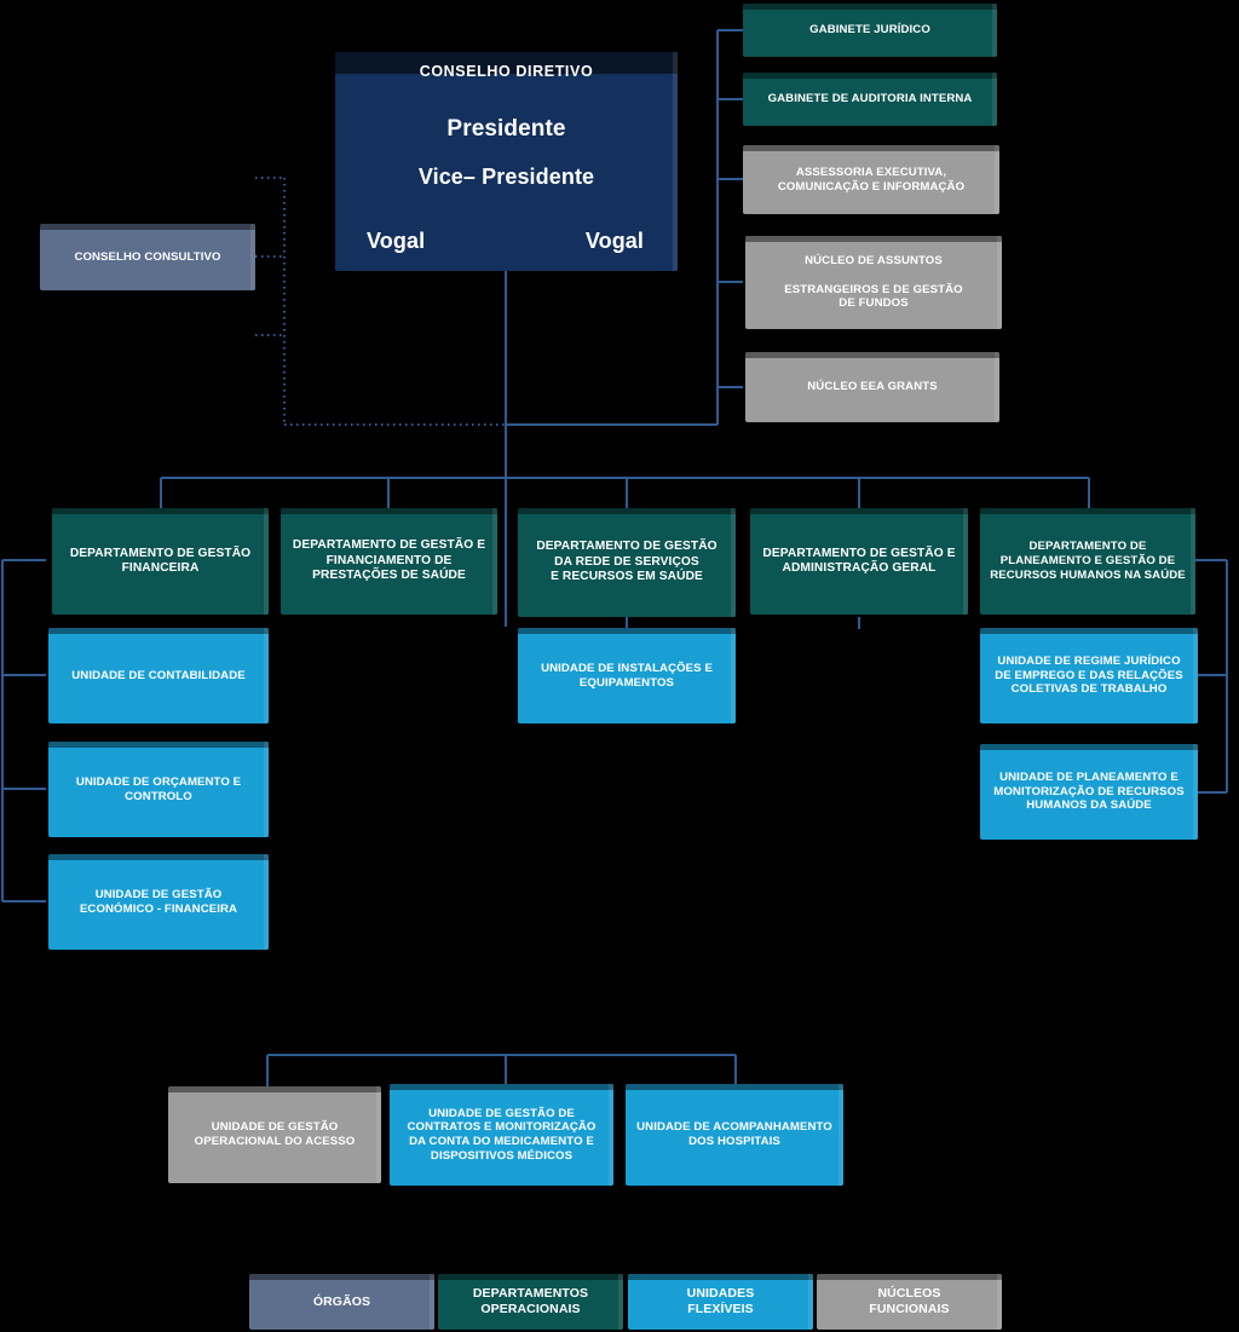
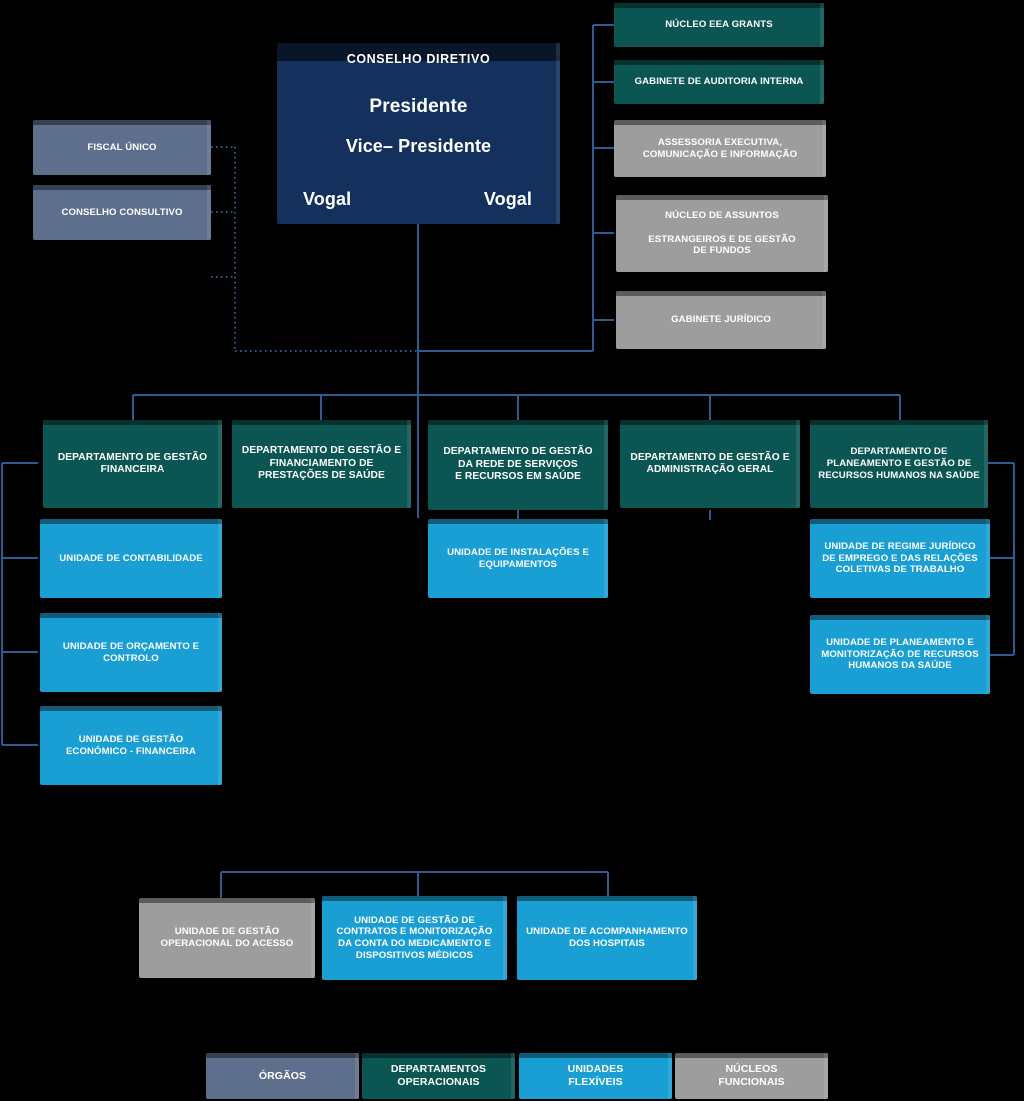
  CONSELHO DIRETIVO
  Presidente
  Vice– Presidente
  Vogal
  Vogal
+ FISCAL ÚNICO
  CONSELHO CONSULTIVO
- GABINETE JURÍDICO
+ NÚCLEO EEA GRANTS
  GABINETE DE AUDITORIA INTERNA
  ASSESSORIA EXECUTIVA,
  COMUNICAÇÃO E INFORMAÇÃO
  NÚCLEO DE ASSUNTOS
  ESTRANGEIROS E DE GESTÃO
  DE FUNDOS
- NÚCLEO EEA GRANTS
+ GABINETE JURÍDICO
  DEPARTAMENTO DE GESTÃO
  FINANCEIRA
  DEPARTAMENTO DE GESTÃO E
  FINANCIAMENTO DE
  PRESTAÇÕES DE SAÚDE
  DEPARTAMENTO DE GESTÃO
  DA REDE DE SERVIÇOS
  E RECURSOS EM SAÚDE
  DEPARTAMENTO DE GESTÃO E
  ADMINISTRAÇÃO GERAL
  DEPARTAMENTO DE
  PLANEAMENTO E GESTÃO DE
  RECURSOS HUMANOS NA SAÚDE
  UNIDADE DE CONTABILIDADE
  UNIDADE DE ORÇAMENTO E
  CONTROLO
  UNIDADE DE GESTÃO
  ECONÓMICO - FINANCEIRA
  UNIDADE DE INSTALAÇÕES E
  EQUIPAMENTOS
  UNIDADE DE REGIME JURÍDICO
  DE EMPREGO E DAS RELAÇÕES
  COLETIVAS DE TRABALHO
  UNIDADE DE PLANEAMENTO E
  MONITORIZAÇÃO DE RECURSOS
  HUMANOS DA SAÚDE
  UNIDADE DE GESTÃO
  OPERACIONAL DO ACESSO
  UNIDADE DE GESTÃO DE
  CONTRATOS E MONITORIZAÇÃO
  DA CONTA DO MEDICAMENTO E
  DISPOSITIVOS MÉDICOS
  UNIDADE DE ACOMPANHAMENTO
  DOS HOSPITAIS
  ÓRGÃOS
  DEPARTAMENTOS
  OPERACIONAIS
  UNIDADES
  FLEXÍVEIS
  NÚCLEOS
  FUNCIONAIS
